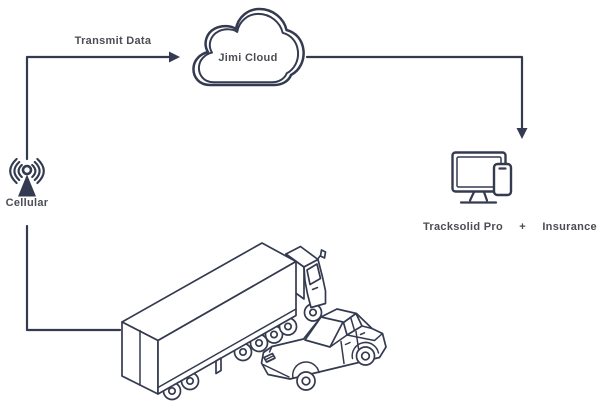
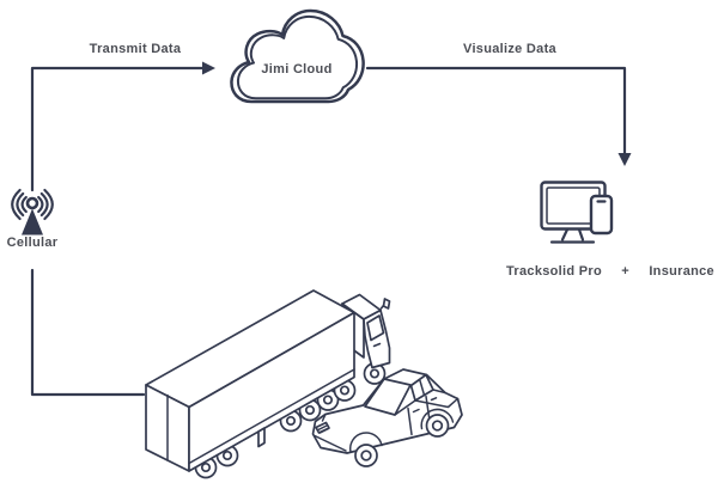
  Transmit Data
  Jimi Cloud
+ Visualize Data
  Cellular
  Tracksolid Pro
  +
  Insurance
